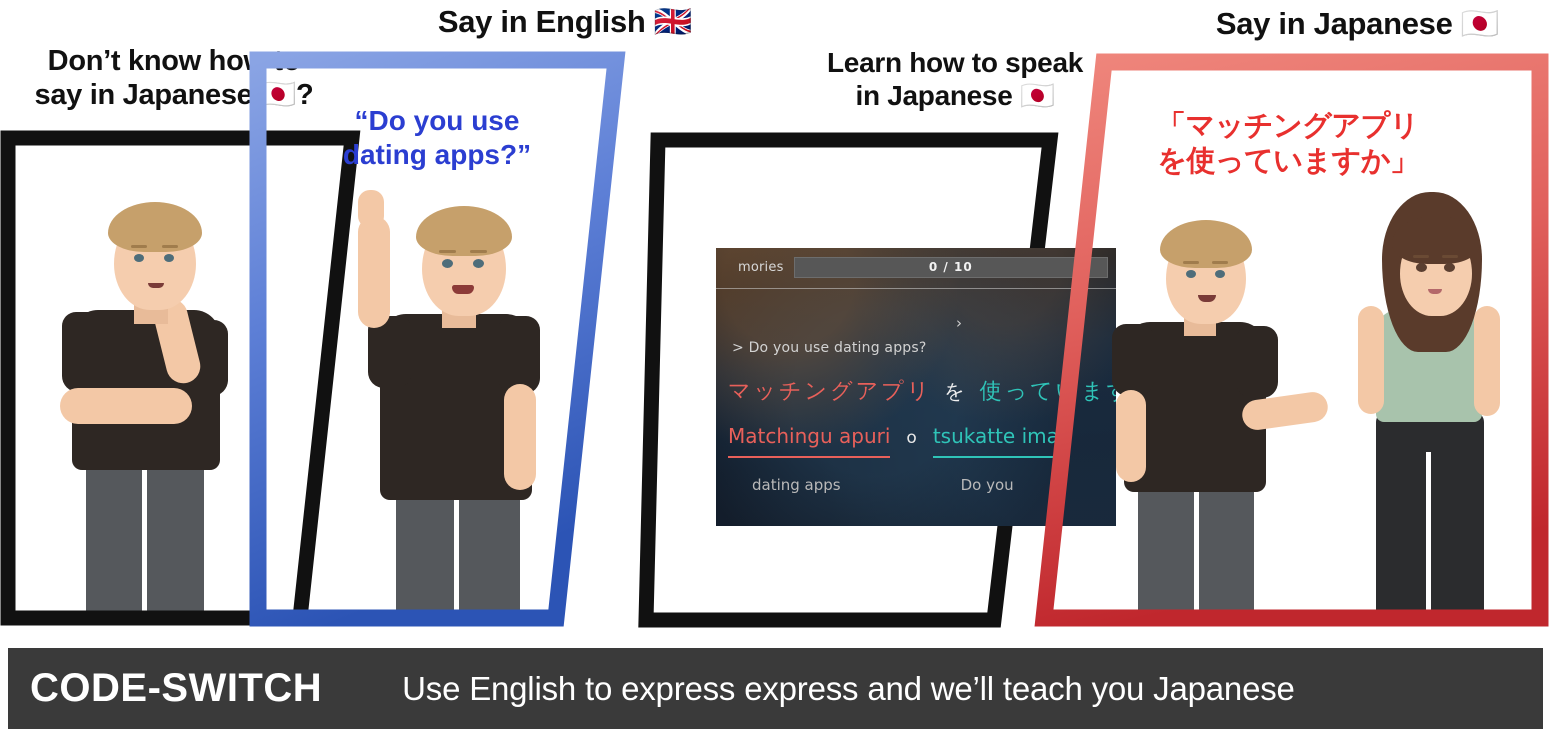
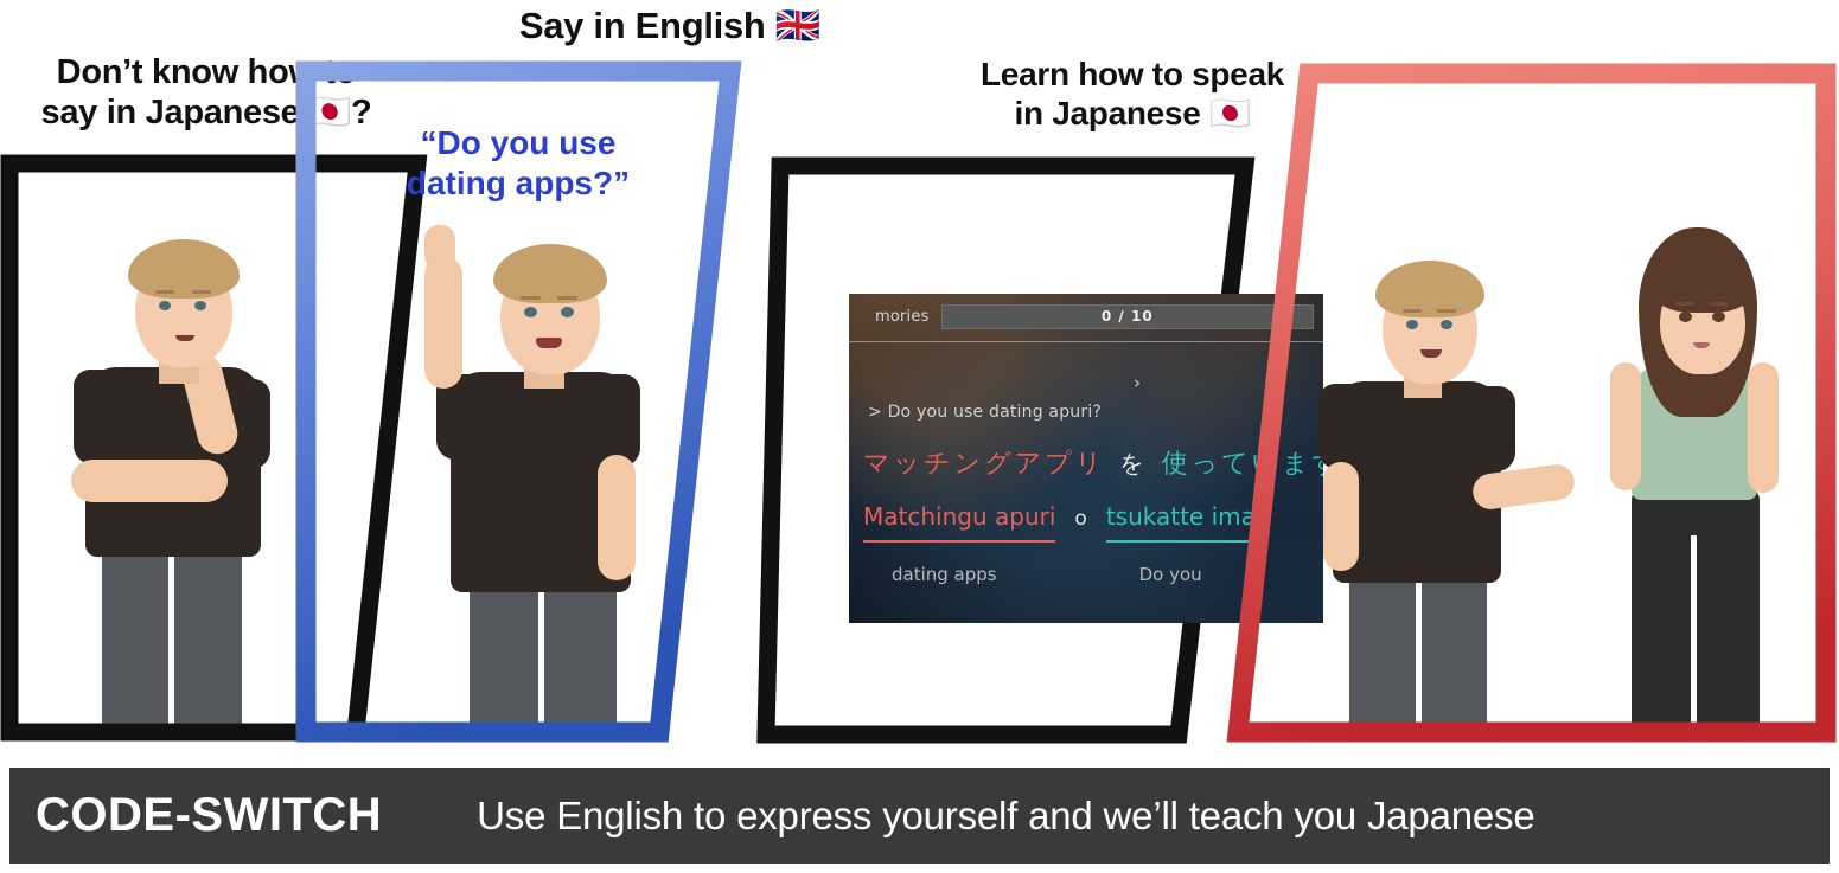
  Don’t know ho
  say in Japanese 🇯🇵?
  Say in English 🇬🇧
  Learn how to speak
  in Japanese 🇯🇵
- Say in Japanese 🇯🇵
  “Do you use
  dating apps?”
  mories
  0 / 10
  ›
- > Do you use dating apps?
+ > Do you use dating apuri?
  マッチングアプリ
  を
  Matchingu apuri
  o
  tsukatte ima
  dating apps
  Do you
- 「マッチングアプリ
- を使っていますか」
  CODE-SWITCH
- Use English to express express and we’ll teach you Japanese
+ Use English to express yourself and we’ll teach you Japanese
